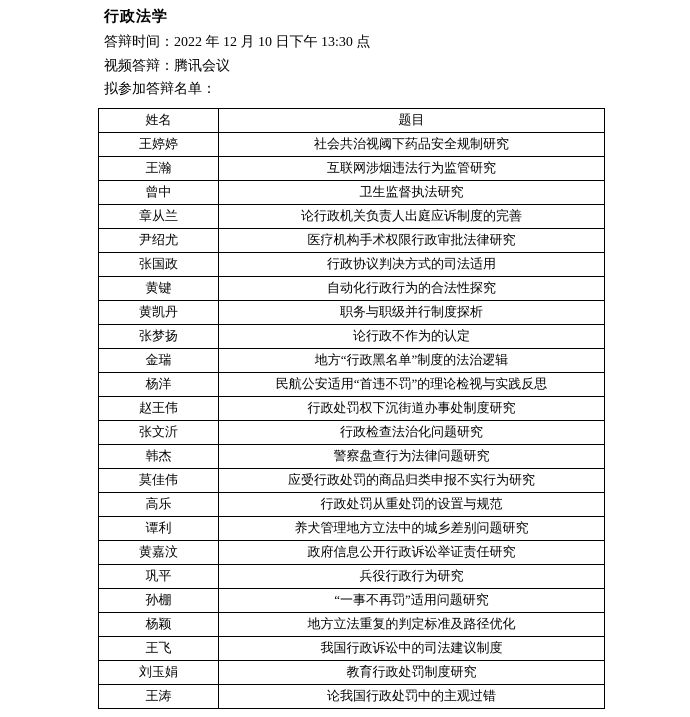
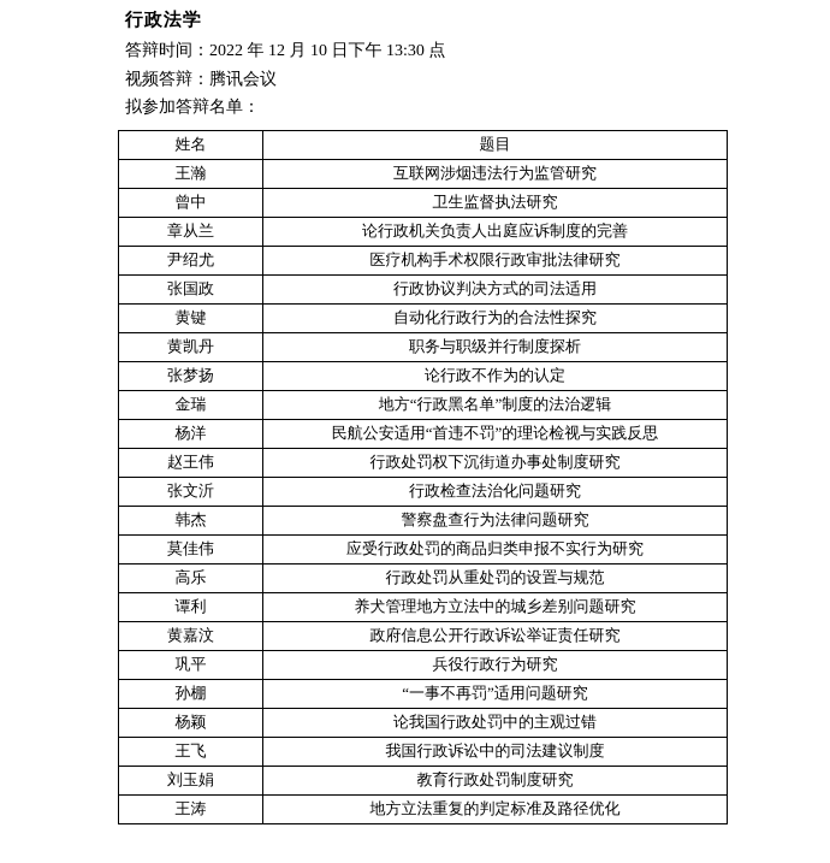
  行政法学
  答辩时间：2022 年 12 月 10 日下午 13:30 点
  视频答辩：腾讯会议
  拟参加答辩名单：
  姓名	题目
- 王婷婷	社会共治视阈下药品安全规制研究
  王瀚	互联网涉烟违法行为监管研究
  曾中	卫生监督执法研究
  章从兰	论行政机关负责人出庭应诉制度的完善
  尹绍尤	医疗机构手术权限行政审批法律研究
  张国政	行政协议判决方式的司法适用
  黄键	自动化行政行为的合法性探究
  黄凯丹	职务与职级并行制度探析
  张梦扬	论行政不作为的认定
  金瑞	地方“行政黑名单”制度的法治逻辑
  杨洋	民航公安适用“首违不罚”的理论检视与实践反思
  赵王伟	行政处罚权下沉街道办事处制度研究
  张文沂	行政检查法治化问题研究
  韩杰	警察盘查行为法律问题研究
  莫佳伟	应受行政处罚的商品归类申报不实行为研究
  高乐	行政处罚从重处罚的设置与规范
  谭利	养犬管理地方立法中的城乡差别问题研究
  黄嘉汶	政府信息公开行政诉讼举证责任研究
  巩平	兵役行政行为研究
  孙棚	“一事不再罚”适用问题研究
- 杨颖	地方立法重复的判定标准及路径优化
+ 杨颖	论我国行政处罚中的主观过错
  王飞	我国行政诉讼中的司法建议制度
  刘玉娟	教育行政处罚制度研究
- 王涛	论我国行政处罚中的主观过错
+ 王涛	地方立法重复的判定标准及路径优化
